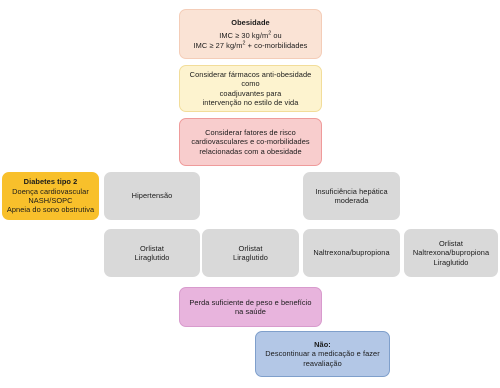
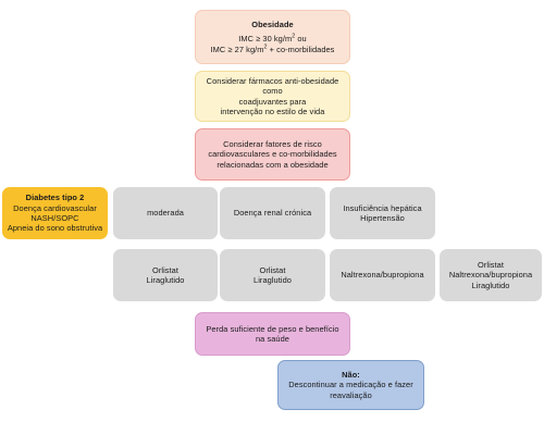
  Obesidade
  IMC ≥ 30 kg/m ou
  IMC ≥ 27 kg/m + co-morbilidades
  Considerar fármacos anti-obesidade
  como
  coadjuvantes para
  intervenção no estilo de vida
  Considerar fatores de risco
  cardiovasculares e co-morbilidades
  relacionadas com a obesidade
  Diabetes tipo 2
  Doença cardiovascular
  NASH/SOPC
  Apneia do sono obstrutiva
- Hipertensão
+ moderada
+ Doença renal crónica
  Insuficiência hepática
- moderada
+ Hipertensão
  Orlistat
  Liraglutido
  Orlistat
  Liraglutido
  Naltrexona/bupropiona
  Orlistat
  Naltrexona/bupropiona
  Liraglutido
  Perda suficiente de peso e benefício
  na saúde
  Não:
  Descontinuar a medicação e fazer
  reavaliação
